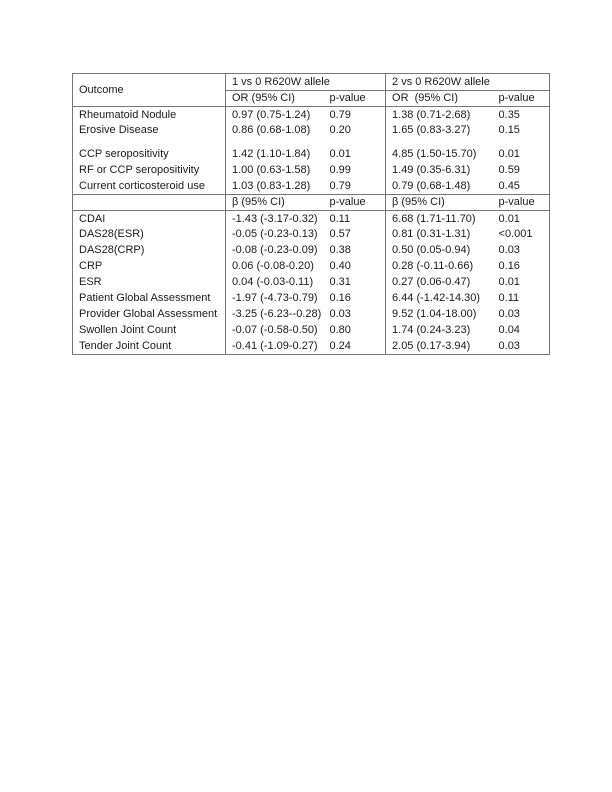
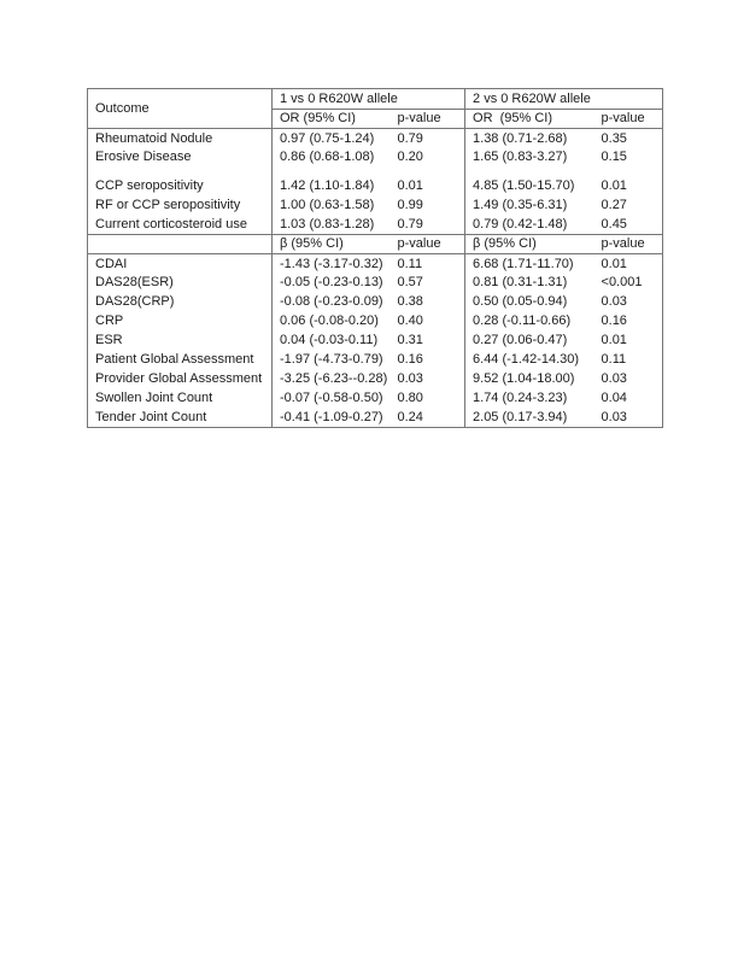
  Outcome	1 vs 0 R620W allele	2 vs 0 R620W allele
  OR (95% CI)	p-value	OR (95% CI)	p-value
  Rheumatoid Nodule	0.97 (0.75-1.24)	0.79	1.38 (0.71-2.68)	0.35
  Erosive Disease	0.86 (0.68-1.08)	0.20	1.65 (0.83-3.27)	0.15
  CCP seropositivity	1.42 (1.10-1.84)	0.01	4.85 (1.50-15.70)	0.01
- RF or CCP seropositivity	1.00 (0.63-1.58)	0.99	1.49 (0.35-6.31)	0.59
+ RF or CCP seropositivity	1.00 (0.63-1.58)	0.99	1.49 (0.35-6.31)	0.27
- Current corticosteroid use	1.03 (0.83-1.28)	0.79	0.79 (0.68-1.48)	0.45
+ Current corticosteroid use	1.03 (0.83-1.28)	0.79	0.79 (0.42-1.48)	0.45
  	β (95% CI)	p-value	β (95% CI)	p-value
  CDAI	-1.43 (-3.17-0.32)	0.11	6.68 (1.71-11.70)	0.01
  DAS28(ESR)	-0.05 (-0.23-0.13)	0.57	0.81 (0.31-1.31)	<0.001
  DAS28(CRP)	-0.08 (-0.23-0.09)	0.38	0.50 (0.05-0.94)	0.03
  CRP	0.06 (-0.08-0.20)	0.40	0.28 (-0.11-0.66)	0.16
  ESR	0.04 (-0.03-0.11)	0.31	0.27 (0.06-0.47)	0.01
  Patient Global Assessment	-1.97 (-4.73-0.79)	0.16	6.44 (-1.42-14.30)	0.11
  Provider Global Assessment	-3.25 (-6.23--0.28)	0.03	9.52 (1.04-18.00)	0.03
  Swollen Joint Count	-0.07 (-0.58-0.50)	0.80	1.74 (0.24-3.23)	0.04
  Tender Joint Count	-0.41 (-1.09-0.27)	0.24	2.05 (0.17-3.94)	0.03
